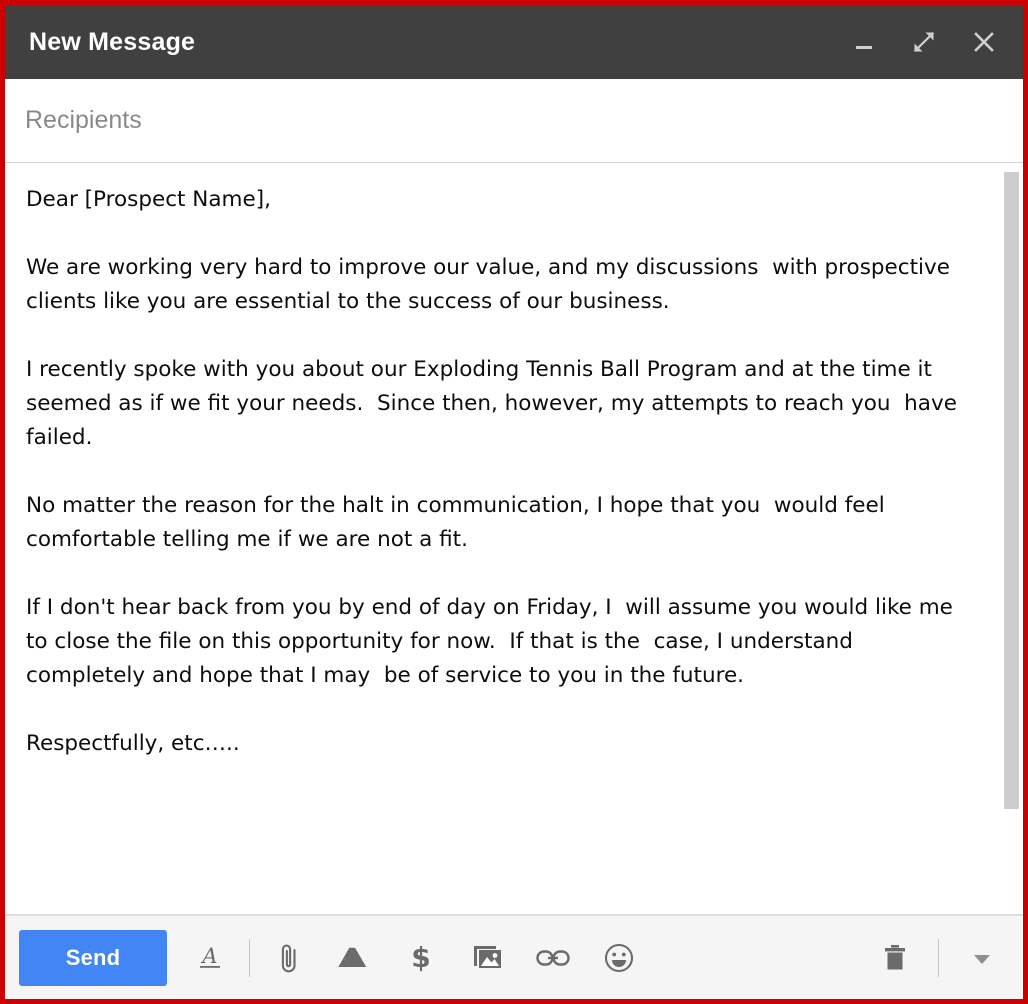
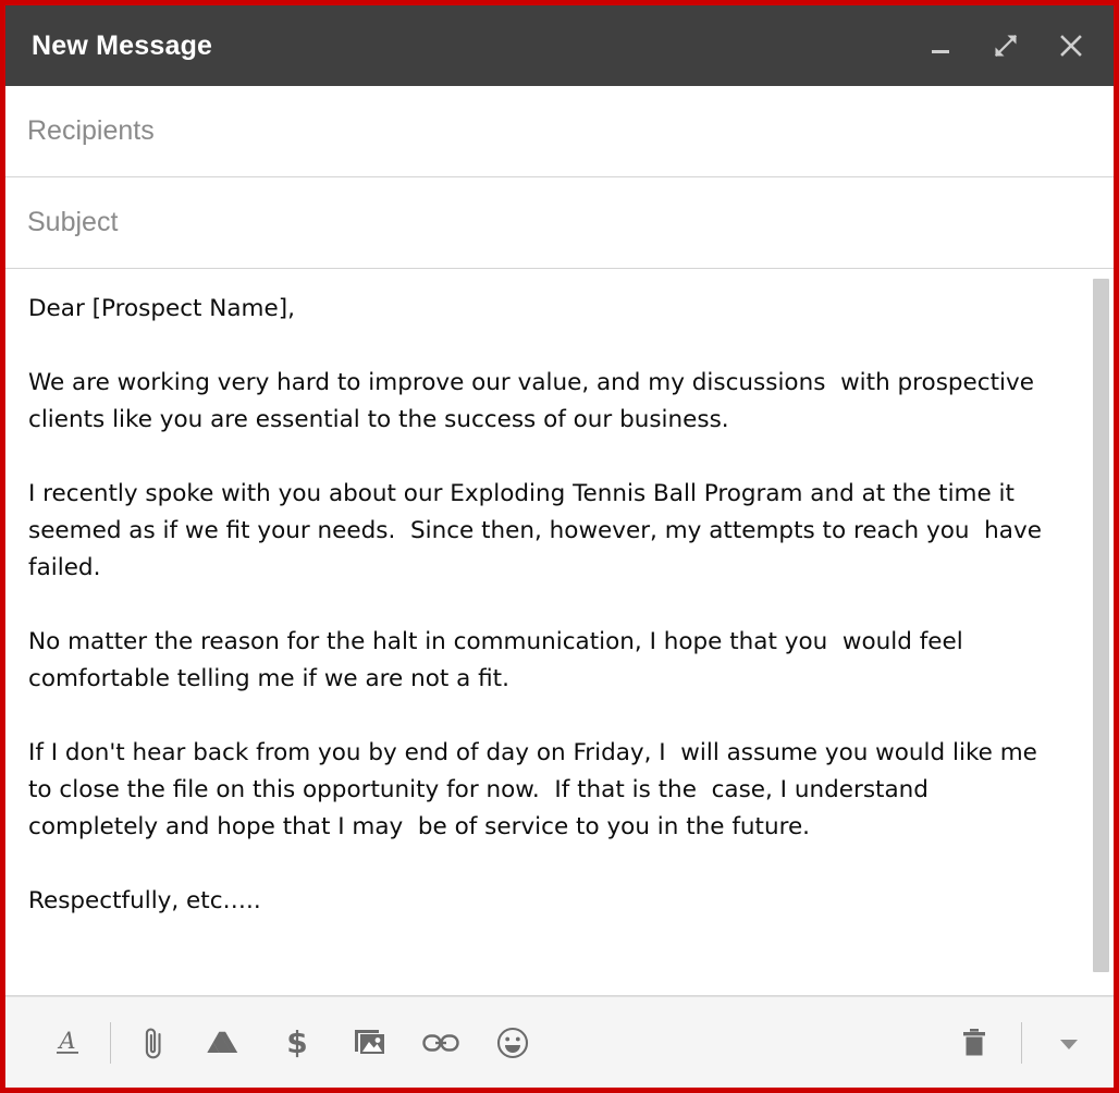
  New Message
  Recipients
+ Subject
  Dear [Prospect Name],
  We are working very hard to improve our value, and my discussions with prospective clients like you are essential to the success of our business.
  I recently spoke with you about our Exploding Tennis Ball Program and at the time it seemed as if we fit your needs. Since then, however, my attempts to reach you have failed.
  No matter the reason for the halt in communication, I hope that you would feel comfortable telling me if we are not a fit.
  If I don't hear back from you by end of day on Friday, I will assume you would like me to close the file on this opportunity for now. If that is the case, I understand completely and hope that I may be of service to you in the future.
  Respectfully, etc…..
- Send
  A
  $
